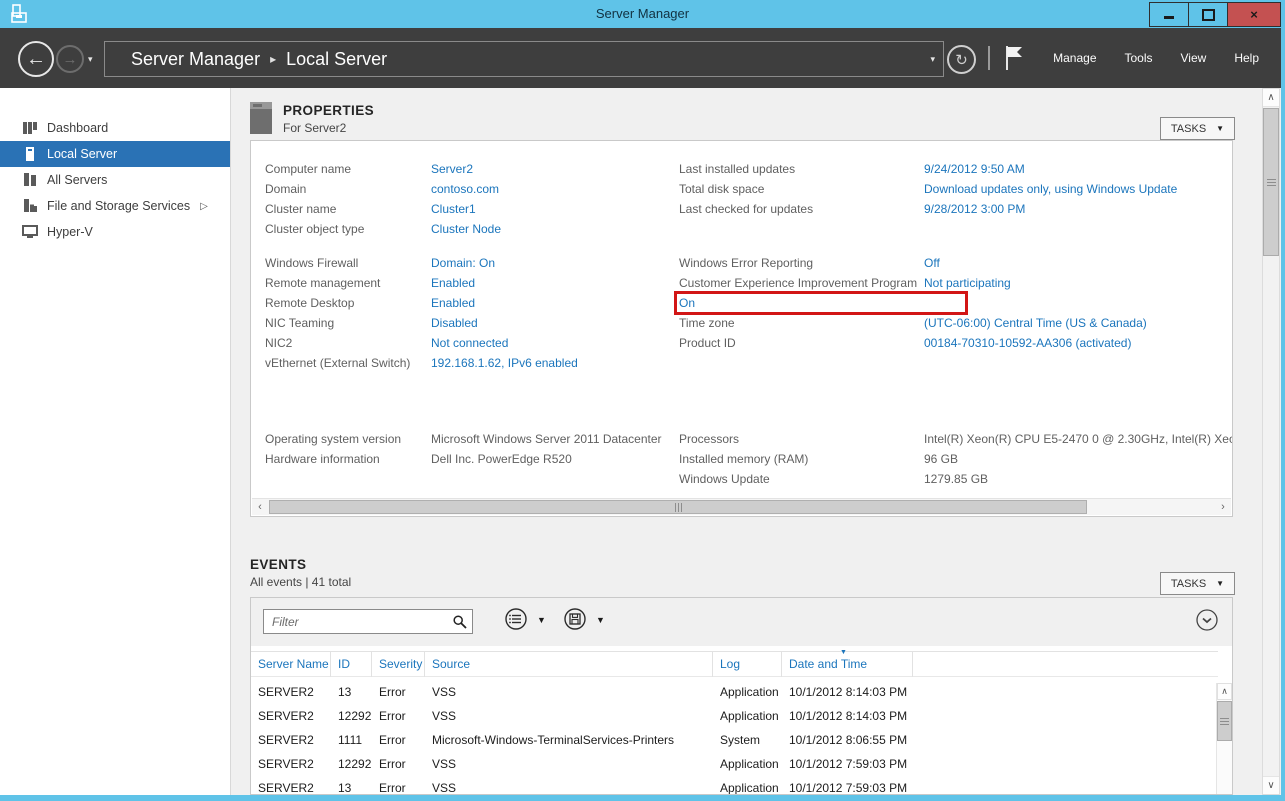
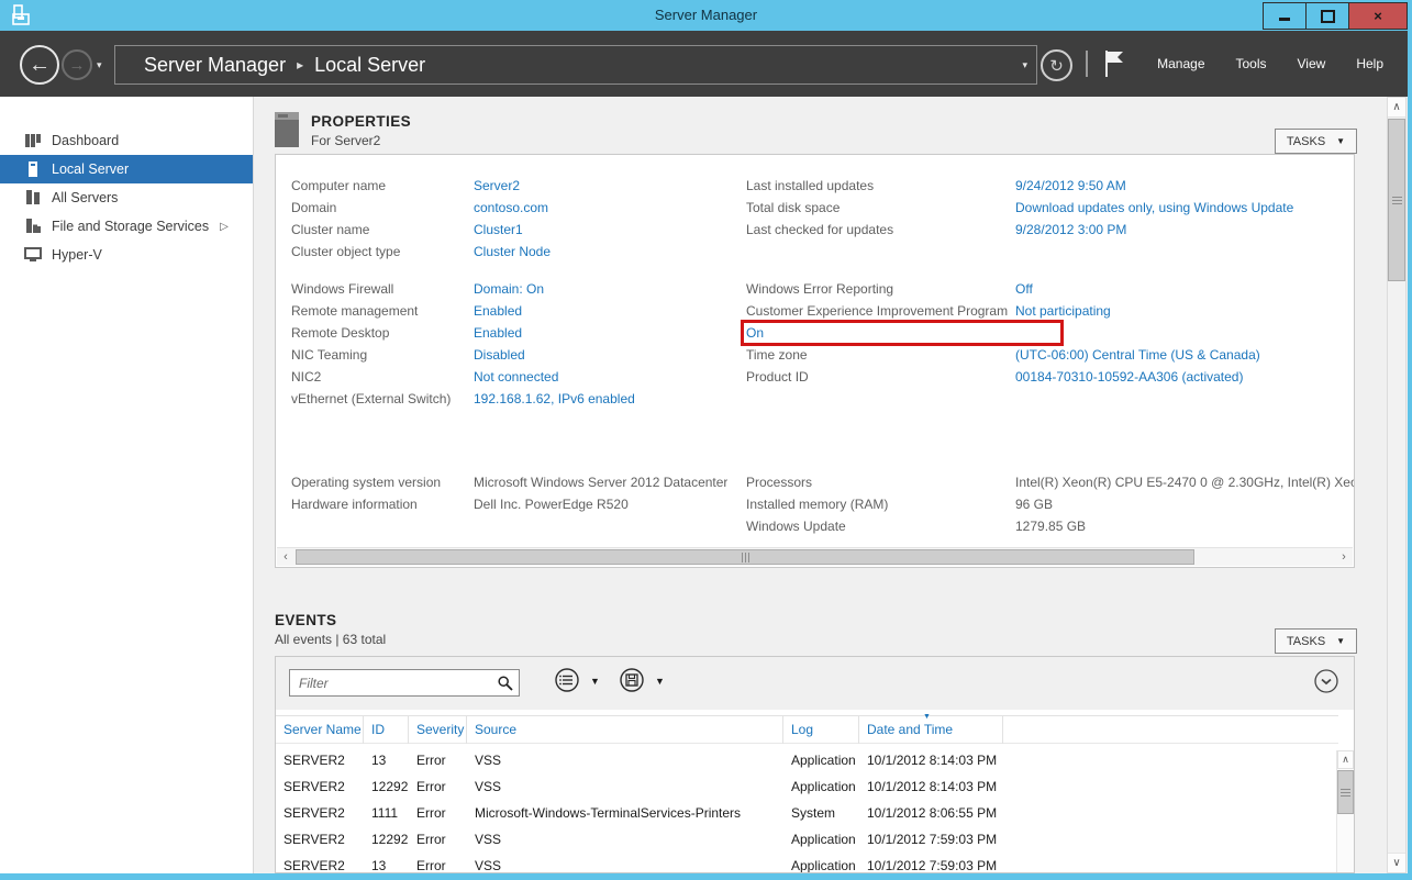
  Server Manager
  ×
  ←
  →
  ▾
  Server Manager
  ▸
  Local Server
  ▾
  ↻
  Manage
  Tools
  View
  Help
  Dashboard
  Local Server
  All Servers
  File and Storage Services
  ▷
  Hyper-V
  PROPERTIES
  For Server2
  TASKS
  ▼
  Computer name
  Server2
  Domain
  contoso.com
  Cluster name
  Cluster1
  Cluster object type
  Cluster Node
  Windows Firewall
  Domain: On
  Remote management
  Enabled
  Remote Desktop
  Enabled
  NIC Teaming
  Disabled
  NIC2
  Not connected
  vEthernet (External Switch)
  192.168.1.62, IPv6 enabled
  Operating system version
- Microsoft Windows Server 2011 Datacenter
+ Microsoft Windows Server 2012 Datacenter
  Hardware information
  Dell Inc. PowerEdge R520
  Last installed updates
  9/24/2012 9:50 AM
  Total disk space
  Download updates only, using Windows Update
  Last checked for updates
  9/28/2012 3:00 PM
  Windows Error Reporting
  Off
  Customer Experience Improvement Program
  Not participating
  On
  Time zone
  (UTC-06:00) Central Time (US & Canada)
  Product ID
  00184-70310-10592-AA306 (activated)
  Processors
  Intel(R) Xeon(R) CPU E5-2470 0 @ 2.30GHz, Intel(R) Xe
  Installed memory (RAM)
  96 GB
  Windows Update
  1279.85 GB
  ‹
  ›
  EVENTS
- All events | 41 total
+ All events | 63 total
  TASKS
  ▼
  Filter
  ▼
  ▼
  Server Name
  ID
  Severity
  Source
  Log
  Date and Time
  SERVER2
  13
  Error
  VSS
  Application
  10/1/2012 8:14:03 PM
  SERVER2
  12292
  Error
  VSS
  Application
  10/1/2012 8:14:03 PM
  SERVER2
  1111
  Error
  Microsoft-Windows-TerminalServices-Printers
  System
  10/1/2012 8:06:55 PM
  SERVER2
  12292
  Error
  VSS
  Application
  10/1/2012 7:59:03 PM
  SERVER2
  13
  Error
  VSS
  Application
  10/1/2012 7:59:03 PM
  ∧
  ∧
  ∨
